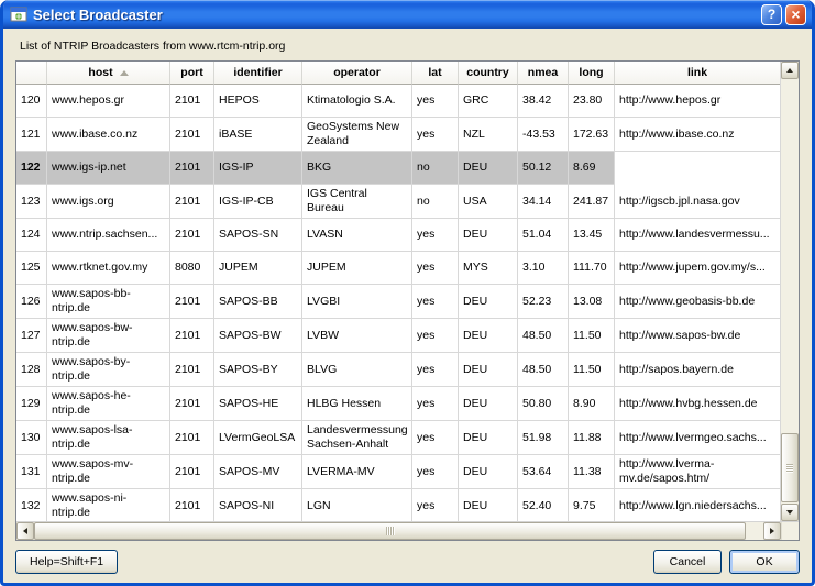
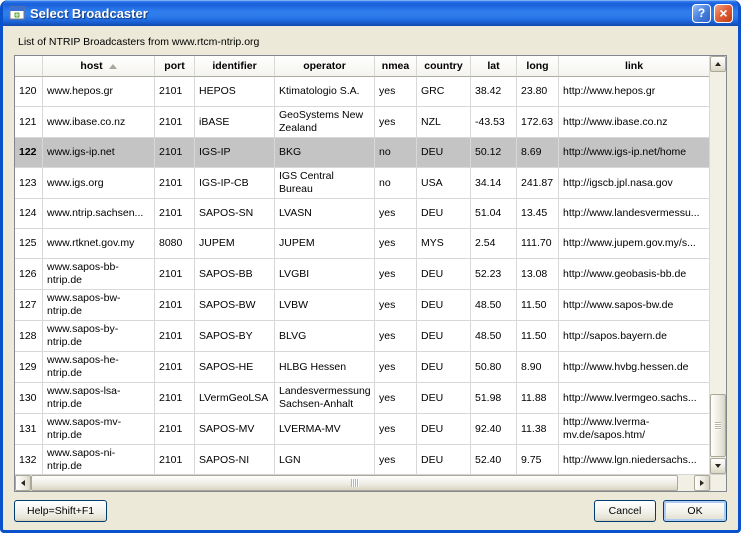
  Select Broadcaster
  ?
  ×
  List of NTRIP Broadcasters from www.rtcm-ntrip.org
  host
  port
  identifier
  operator
- lat
+ nmea
  country
- nmea
+ lat
  long
  link
  120
  www.hepos.gr
  2101
  HEPOS
  Ktimatologio S.A.
  yes
  GRC
  38.42
  23.80
  http://www.hepos.gr
  121
  www.ibase.co.nz
  2101
  iBASE
  GeoSystems New Zealand
  yes
  NZL
  -43.53
  172.63
  http://www.ibase.co.nz
  122
  www.igs-ip.net
  2101
  IGS-IP
  BKG
  no
  DEU
  50.12
  8.69
+ http://www.igs-ip.net/home
  123
  www.igs.org
  2101
  IGS-IP-CB
  IGS Central Bureau
  no
  USA
  34.14
  241.87
  http://igscb.jpl.nasa.gov
  124
  www.ntrip.sachsen...
  2101
  SAPOS-SN
  LVASN
  yes
  DEU
  51.04
  13.45
  http://www.landesvermessu...
  125
  www.rtknet.gov.my
  8080
  JUPEM
  JUPEM
  yes
  MYS
- 3.10
+ 2.54
  111.70
  http://www.jupem.gov.my/s...
  126
  www.sapos-bb-ntrip.de
  2101
  SAPOS-BB
  LVGBI
  yes
  DEU
  52.23
  13.08
  http://www.geobasis-bb.de
  127
  www.sapos-bw-ntrip.de
  2101
  SAPOS-BW
  LVBW
  yes
  DEU
  48.50
  11.50
  http://www.sapos-bw.de
  128
  www.sapos-by-ntrip.de
  2101
  SAPOS-BY
  BLVG
  yes
  DEU
  48.50
  11.50
  http://sapos.bayern.de
  129
  www.sapos-he-ntrip.de
  2101
  SAPOS-HE
  HLBG Hessen
  yes
  DEU
  50.80
  8.90
  http://www.hvbg.hessen.de
  130
  www.sapos-lsa-ntrip.de
  2101
  LVermGeoLSA
  Landesvermessung Sachsen-Anhalt
  yes
  DEU
  51.98
  11.88
  http://www.lvermgeo.sachs...
  131
  www.sapos-mv-ntrip.de
  2101
  SAPOS-MV
  LVERMA-MV
  yes
  DEU
- 53.64
+ 92.40
  11.38
  http://www.lverma-mv.de/sapos.htm/
  132
  www.sapos-ni-ntrip.de
  2101
  SAPOS-NI
  LGN
  yes
  DEU
  52.40
  9.75
  http://www.lgn.niedersachs...
  Help=Shift+F1
  Cancel
  OK
